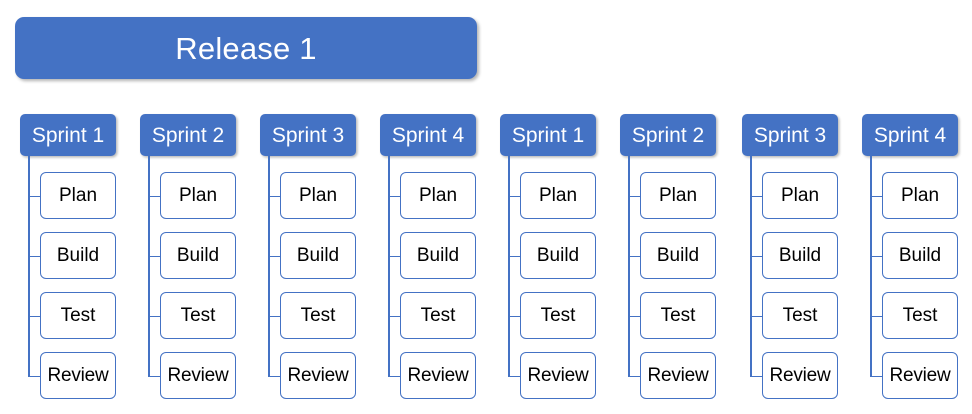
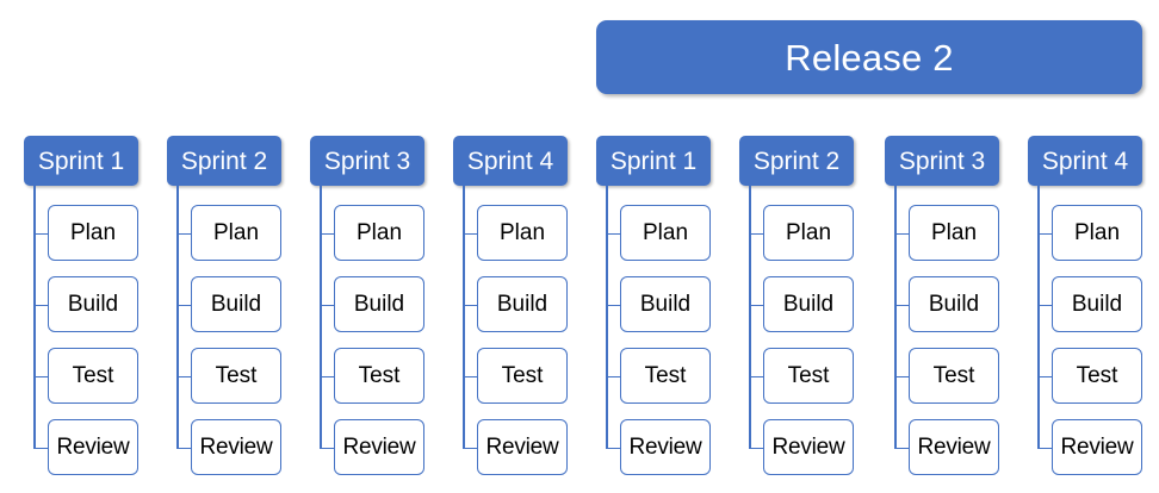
- Release 1
  Sprint 1
  Plan
  Build
  Test
  Review
  Sprint 2
  Plan
  Build
  Test
  Review
  Sprint 3
  Plan
  Build
  Test
  Review
  Sprint 4
  Plan
  Build
  Test
  Review
+ Release 2
  Sprint 1
  Plan
  Build
  Test
  Review
  Sprint 2
  Plan
  Build
  Test
  Review
  Sprint 3
  Plan
  Build
  Test
  Review
  Sprint 4
  Plan
  Build
  Test
  Review
